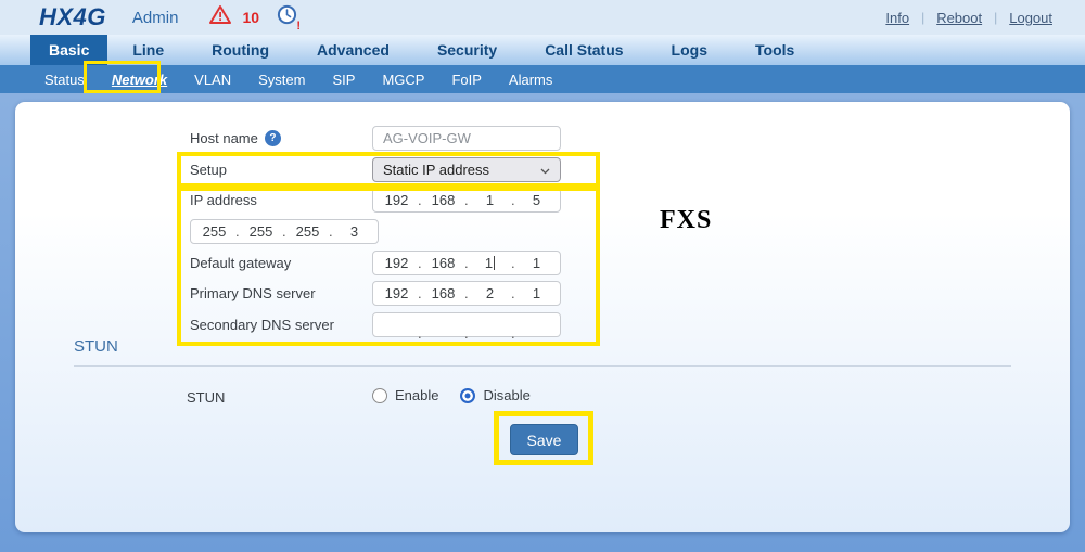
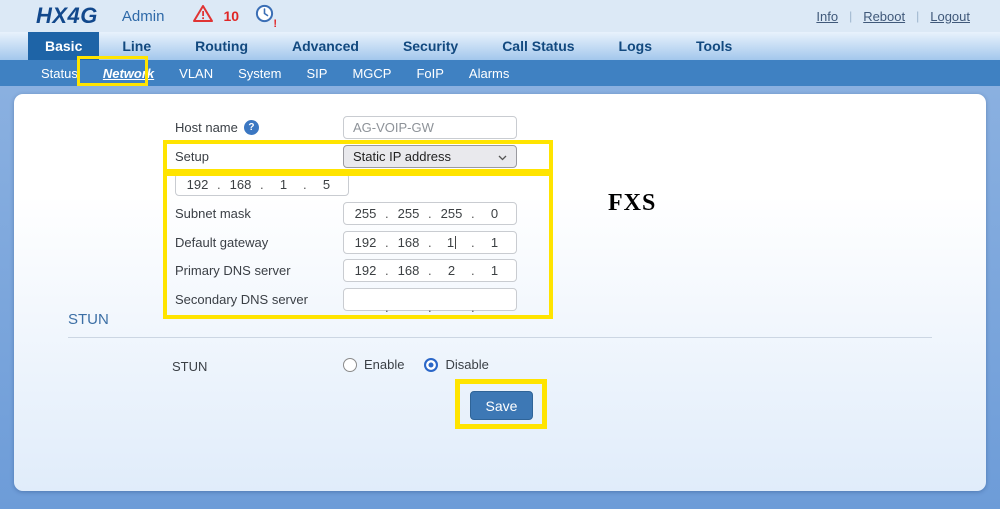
  HX4G
  Admin
  10
  !
  Info
  Reboot
  Logout
  Basic
  Line
  Routing
  Advanced
  Security
  Call Status
  Logs
  Tools
  Status
  Network
  VLAN
  System
  SIP
  MGCP
  FoIP
  Alarms
  Host name
  ?
  AG-VOIP-GW
  Setup
  Static IP address
- IP address
  192
  168
  1
  5
+ Subnet mask
  255
  255
  255
- 3
+ 0
  Default gateway
  192
  168
  1
  1
  Primary DNS server
  192
  168
  2
  1
  Secondary DNS server
  FXS
  STUN
  STUN
  Enable
  Disable
  Save
